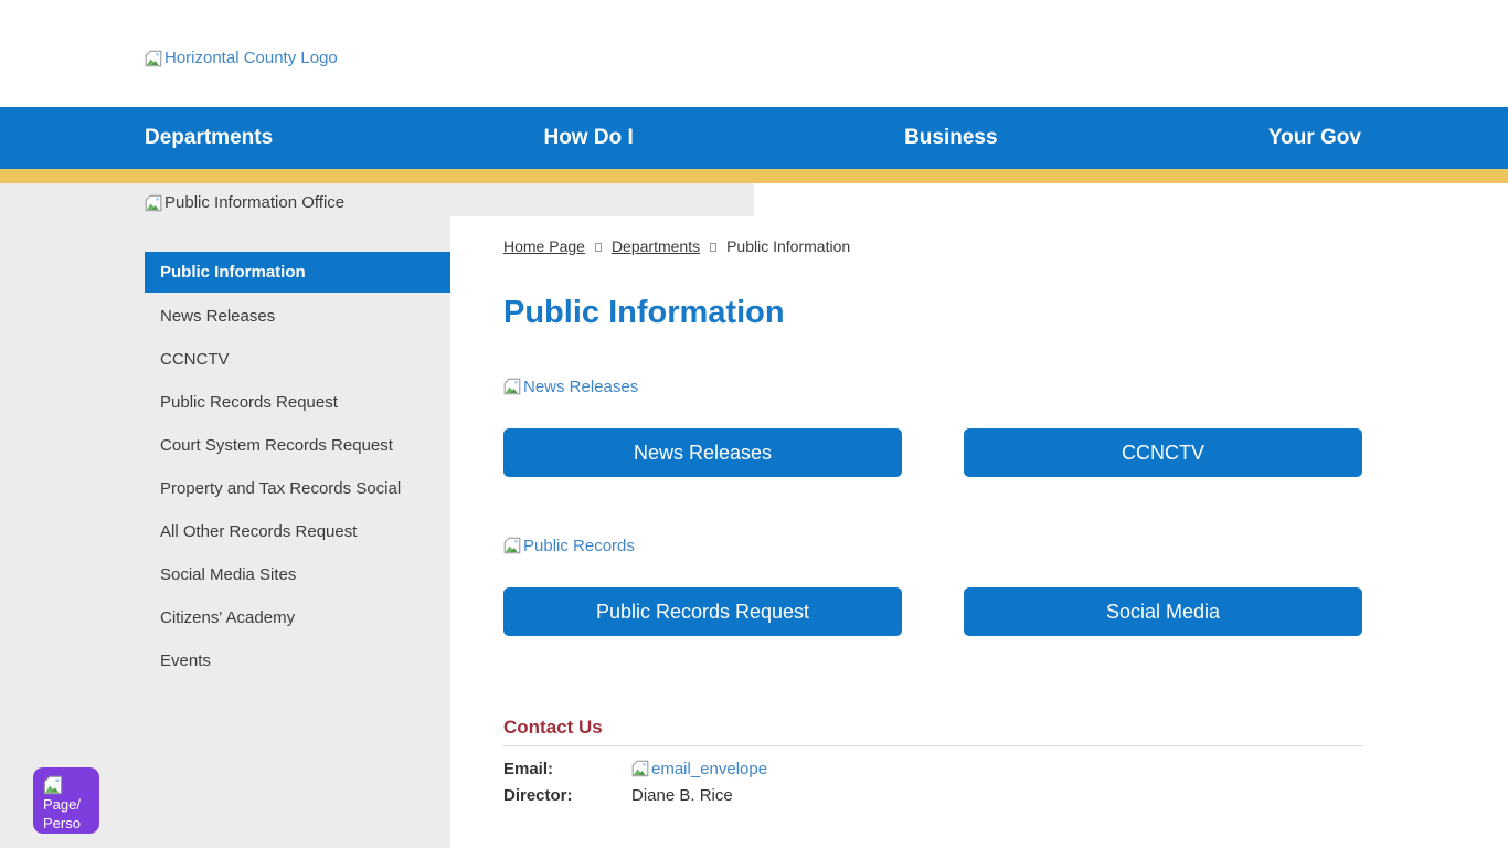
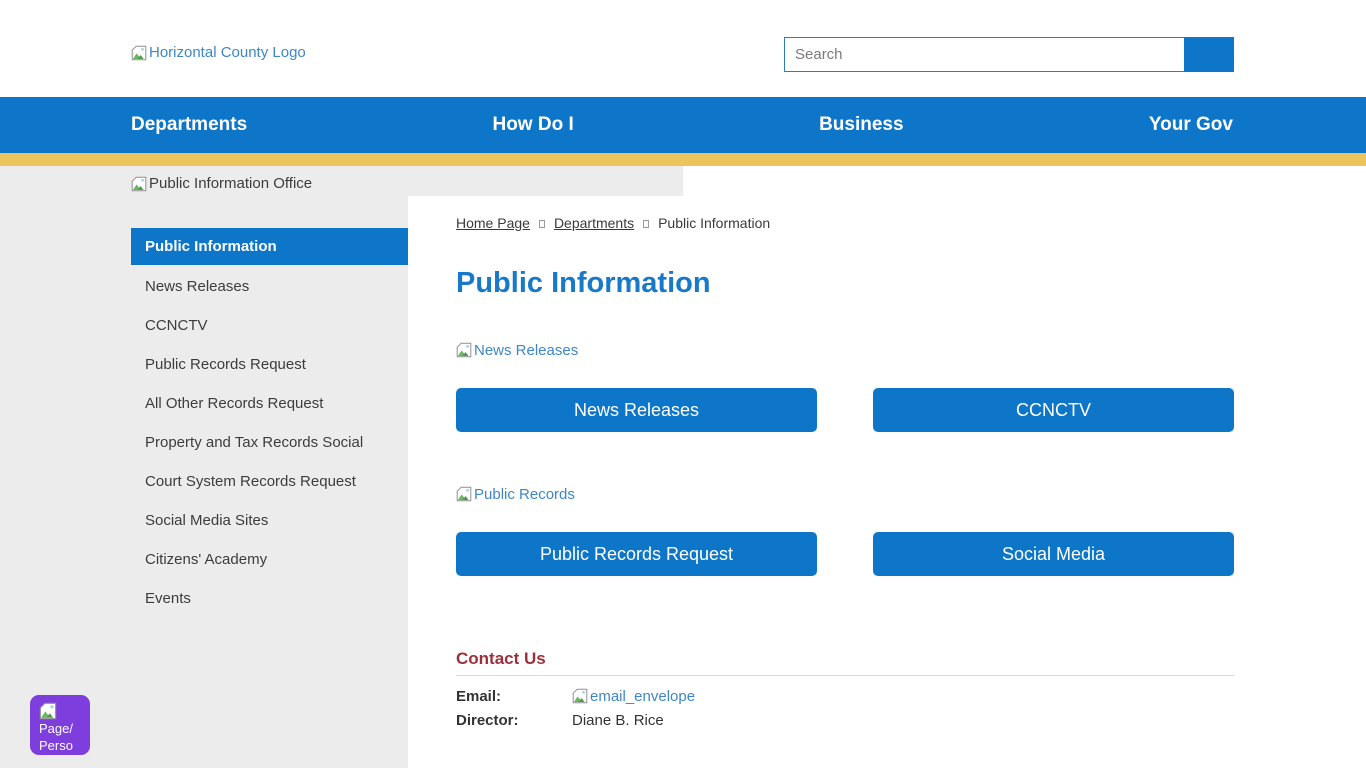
  Horizontal County Logo
+ Search
  Departments
  How Do I
  Business
  Your Gov
  Public Information Office
  Public Information
  News Releases
  CCNCTV
  Public Records Request
- Court System Records Request
+ All Other Records Request
  Property and Tax Records Social
- All Other Records Request
+ Court System Records Request
  Social Media Sites
  Citizens' Academy
  Events
  Home Page Departments Public Information
  Public Information
  News Releases
  News Releases
  CCNCTV
  Public Records
  Public Records Request
  Social Media
  Contact Us
  Email:
  email_envelope
  Director:
  Diane B. Rice
  Page/
  Perso
